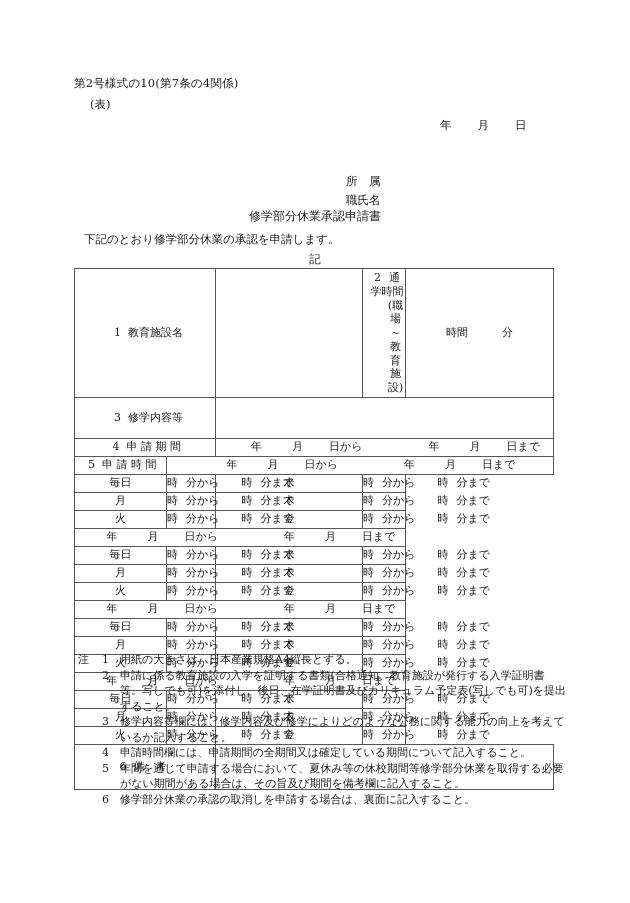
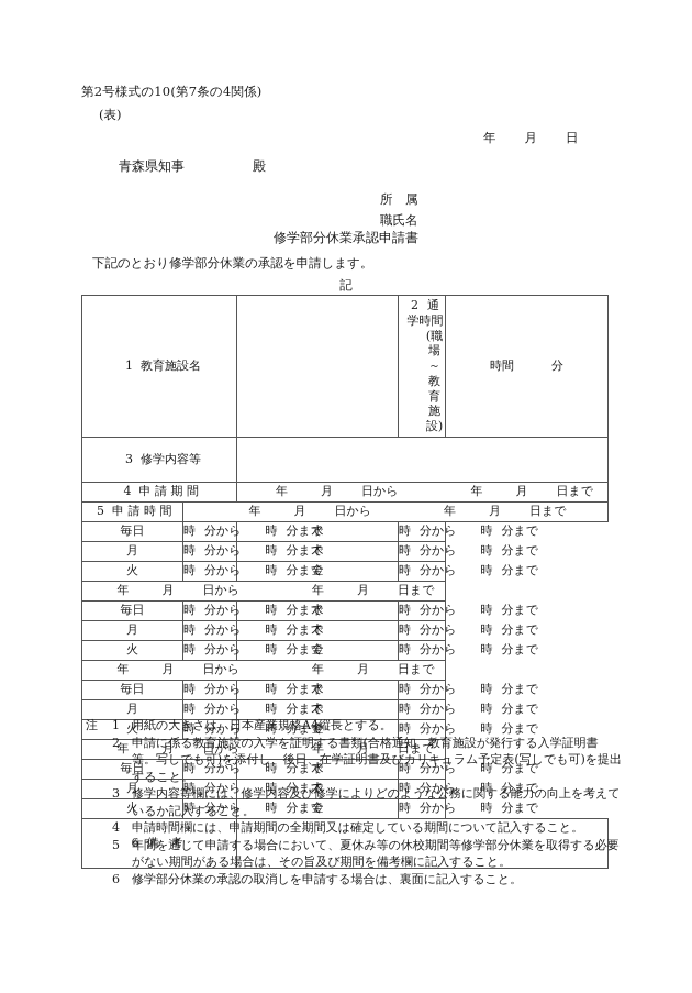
  第2号様式の10(第7条の4関係)
  (表)
  年 月 日
+ 青森県知事 殿
  所 属
  職氏名
  修学部分休業承認申請書
  下記のとおり修学部分休業の承認を申請します。
  記
  1 教育施設名		2 通学時間 (職場～教育施設)	時間 分
  3 修学内容等
  4 申請期間	年 月 日から 年 月 日まで
  5 申請時間	年 月 日から 年 月 日まで
  毎日	時 分から 時 分まで	水	時 分から 時 分まで
  月	時 分から 時 分まで	木	時 分から 時 分まで
  火	時 分から 時 分まで	金	時 分から 時 分まで
  年 月 日から 年 月 日まで
  毎日	時 分から 時 分まで	水	時 分から 時 分まで
  月	時 分から 時 分まで	木	時 分から 時 分まで
  火	時 分から 時 分まで	金	時 分から 時 分まで
  年 月 日から 年 月 日まで
  毎日	時 分から 時 分まで	水	時 分から 時 分まで
  月	時 分から 時 分まで	木	時 分から 時 分まで
  火	時 分から 時 分まで	金	時 分から 時 分まで
  年 月 日から 年 月 日まで
  毎日	時 分から 時 分まで	水	時 分から 時 分まで
  月	時 分から 時 分まで	木	時 分から 時 分まで
  火	時 分から 時 分まで	金	時 分から 時 分まで
  6 備考
  注
  1
  用紙の大きさは、日本産業規格A4縦長とする。
  2
  申請に係る教育施設の入学を証明する書類(合格通知、教育施設が発行する入学証明書等。写しでも可)を添付し、後日、在学証明書及びカリキュラム予定表(写しでも可)を提出すること。
  3
  修学内容等欄には、修学内容及び修学によりどのような公務に関する能力の向上を考えているか記入すること。
  4
  申請時間欄には、申請期間の全期間又は確定している期間について記入すること。
  5
  年間を通じて申請する場合において、夏休み等の休校期間等修学部分休業を取得する必要がない期間がある場合は、その旨及び期間を備考欄に記入すること。
  6
  修学部分休業の承認の取消しを申請する場合は、裏面に記入すること。
